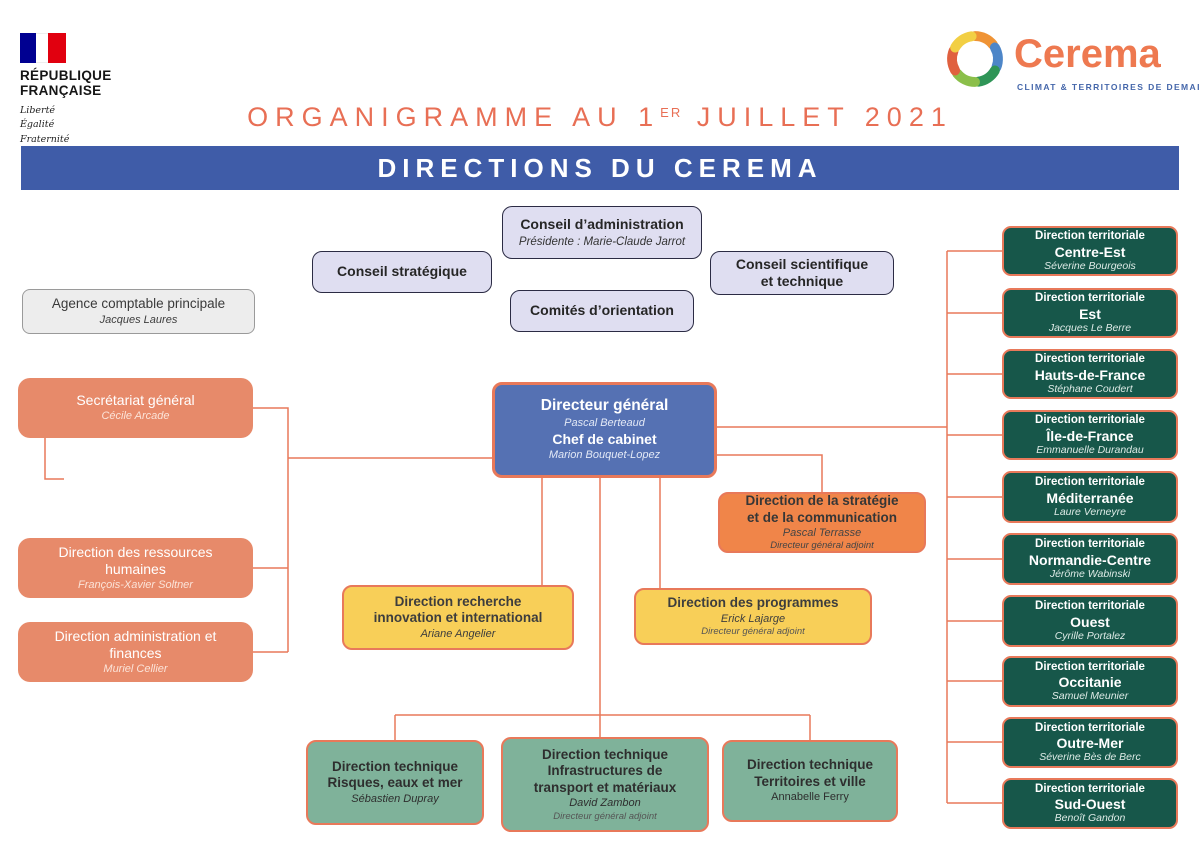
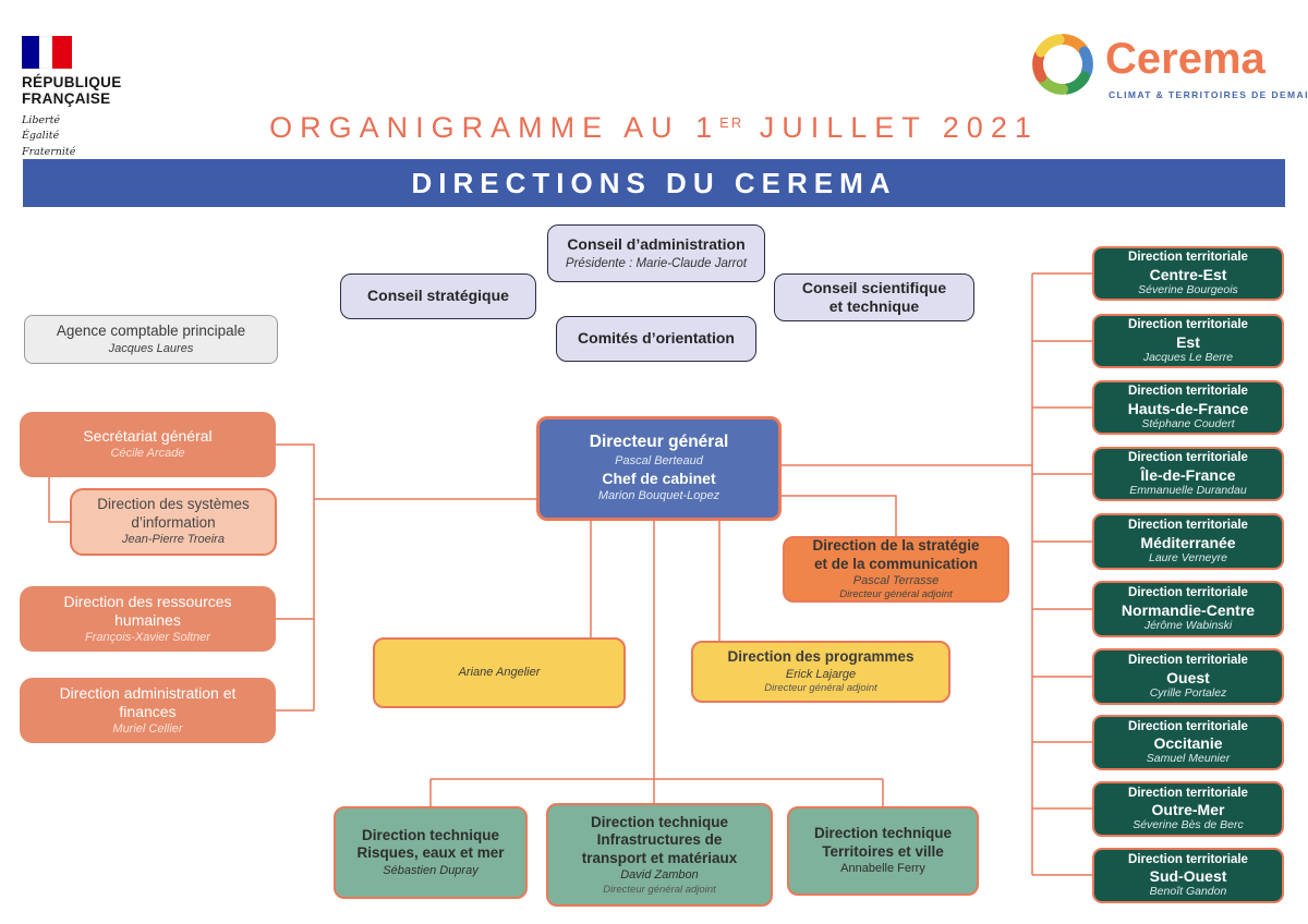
  RÉPUBLIQUE
  FRANÇAISE
  Liberté
  Égalité
  Fraternité
  Cerema
  CLIMAT & TERRITOIRES DE DEMAI
  ORGANIGRAMME AU 1ER JUILLET 2021
  DIRECTIONS DU CEREMA
  Conseil d’administration
  Présidente : Marie-Claude Jarrot
  Conseil stratégique
  Conseil scientifique
  et technique
  Comités d’orientation
  Agence comptable principale
  Jacques Laures
  Secrétariat général
  Cécile Arcade
+ Direction des systèmes
+ d’information
+ Jean-Pierre Troeira
  Direction des ressources
  humaines
  François-Xavier Soltner
  Direction administration et
  finances
  Muriel Cellier
  Directeur général
  Pascal Berteaud
  Chef de cabinet
  Marion Bouquet-Lopez
  Direction de la stratégie
  et de la communication
  Pascal Terrasse
  Directeur général adjoint
- Direction recherche
- innovation et international
  Ariane Angelier
  Direction des programmes
  Erick Lajarge
  Directeur général adjoint
  Direction technique
  Risques, eaux et mer
  Sébastien Dupray
  Direction technique
  Infrastructures de
  transport et matériaux
  David Zambon
  Directeur général adjoint
  Direction technique
  Territoires et ville
  Annabelle Ferry
  Direction territoriale
  Centre-Est
  Séverine Bourgeois
  Direction territoriale
  Est
  Jacques Le Berre
  Direction territoriale
  Hauts-de-France
  Stéphane Coudert
  Direction territoriale
  Île-de-France
  Emmanuelle Durandau
  Direction territoriale
  Méditerranée
  Laure Verneyre
  Direction territoriale
  Normandie-Centre
  Jérôme Wabinski
  Direction territoriale
  Ouest
  Cyrille Portalez
  Direction territoriale
  Occitanie
  Samuel Meunier
  Direction territoriale
  Outre-Mer
  Séverine Bès de Berc
  Direction territoriale
  Sud-Ouest
  Benoît Gandon
